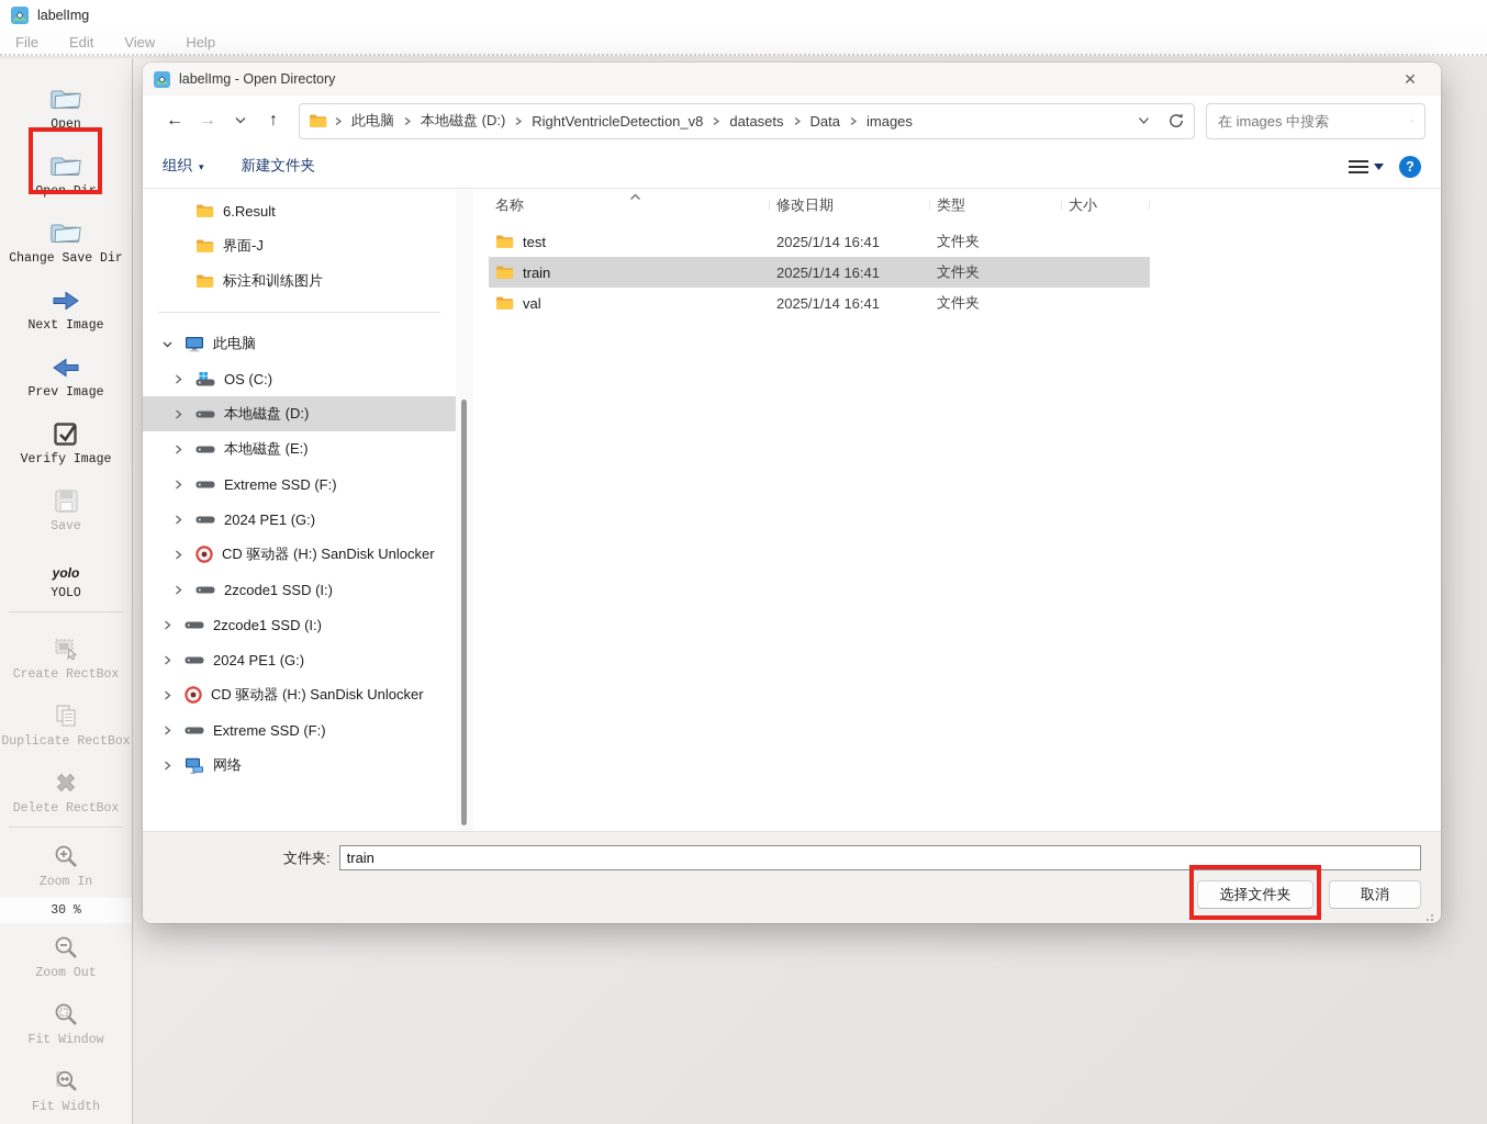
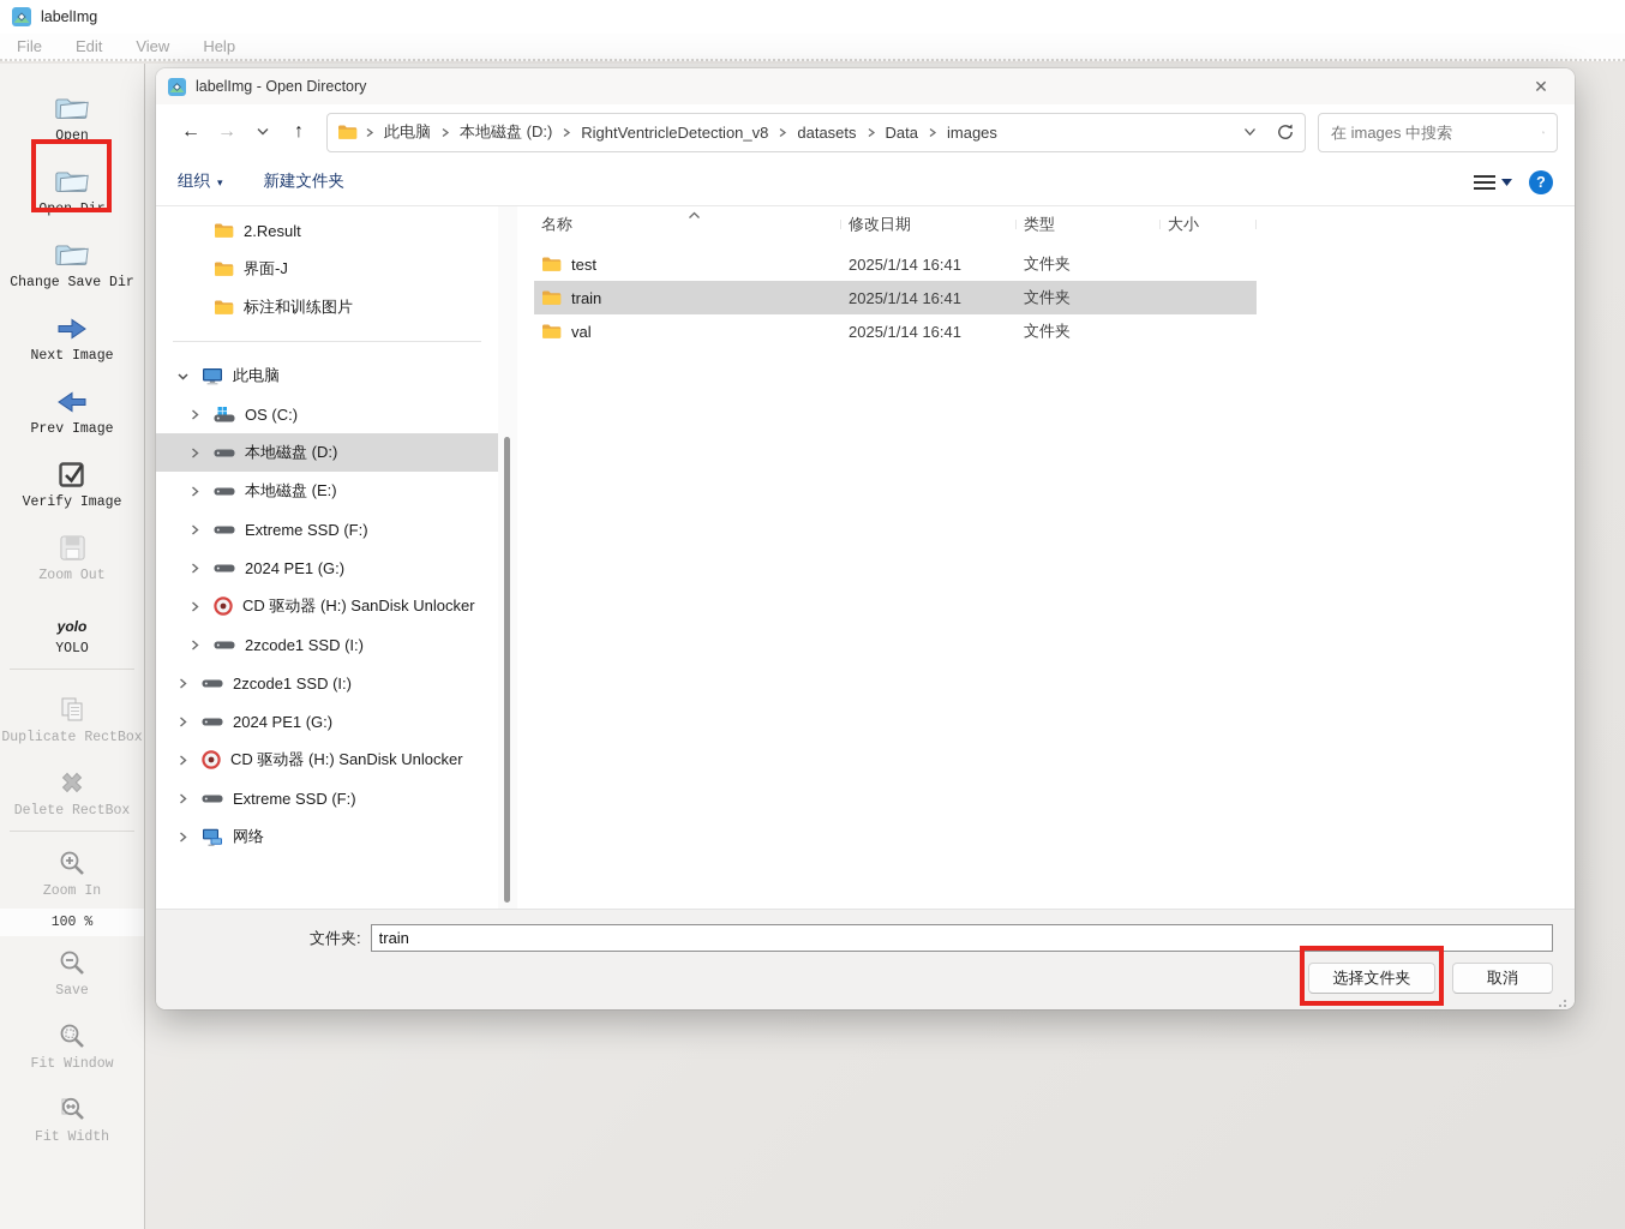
  labelImg
  File
  Edit
  View
  Help
  Open
  Open Dir
  Change Save Dir
  Next Image
  Prev Image
  Verify Image
- Save
+ Zoom Out
  yolo
  YOLO
- Create RectBox
  Duplicate RectBox
  Delete RectBox
  Zoom In
- 30 %
+ 100 %
- Zoom Out
+ Save
  Fit Window
  Fit Width
  labelImg - Open Directory
  ✕
  ←
  →
  ↑
  此电脑
  本地磁盘 (D:)
  RightVentricleDetection_v8
  datasets
  Data
  images
  在 images 中搜索
  组织
  ▾
  新建文件夹
  ?
- 6.Result
+ 2.Result
  界面-J
  标注和训练图片
  此电脑
  OS (C:)
  本地磁盘 (D:)
  本地磁盘 (E:)
  Extreme SSD (F:)
  2024 PE1 (G:)
  CD 驱动器 (H:) SanDisk Unlocker
  2zcode1 SSD (I:)
  2zcode1 SSD (I:)
  2024 PE1 (G:)
  CD 驱动器 (H:) SanDisk Unlocker
  Extreme SSD (F:)
  网络
  名称
  修改日期
  类型
  大小
  test
  2025/1/14 16:41
  文件夹
  train
  2025/1/14 16:41
  文件夹
  val
  2025/1/14 16:41
  文件夹
  文件夹:
  train
  选择文件夹
  取消
